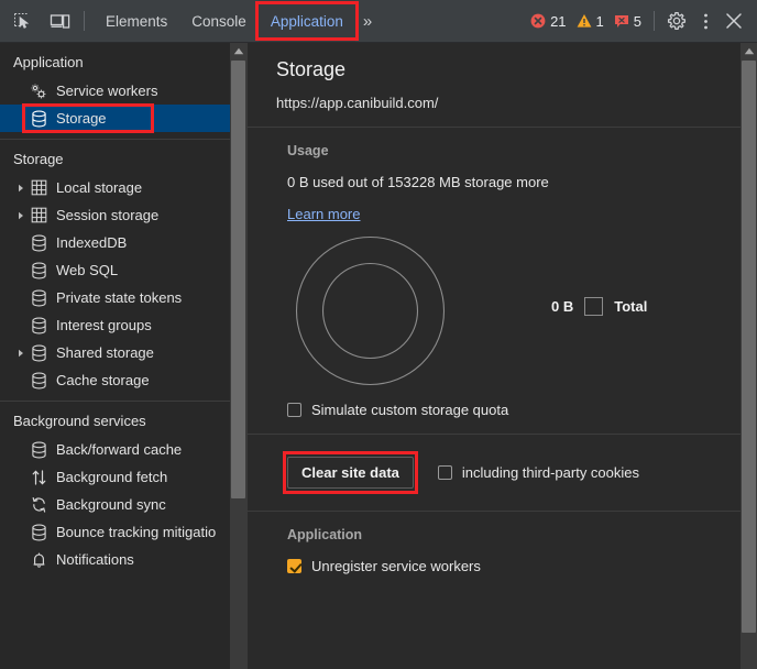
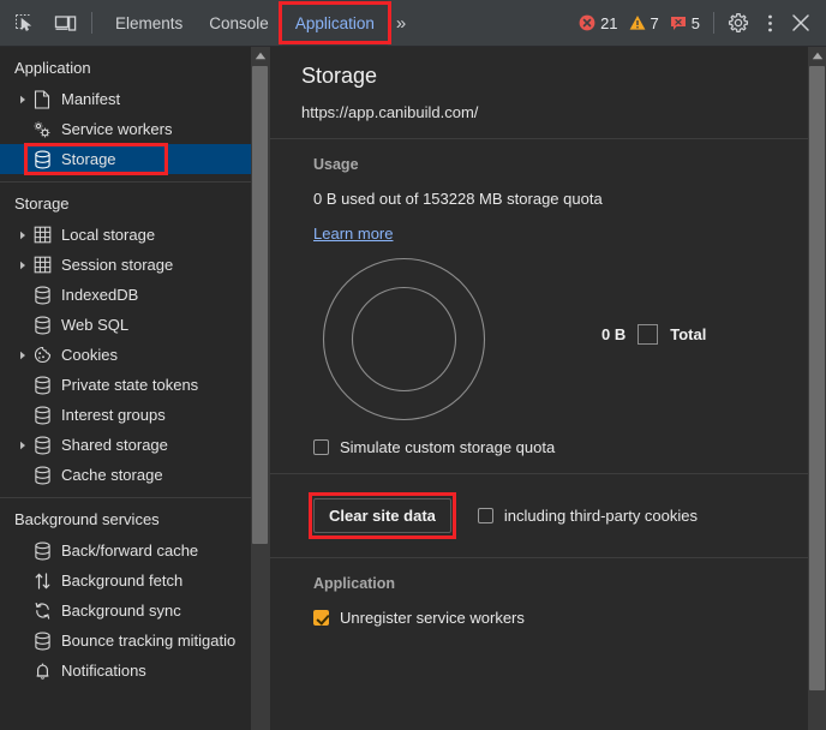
  Elements
  Console
  Application
  »
  21
- 1
+ 7
  5
  Application
+ Manifest
  Service workers
  Storage
  Storage
  Local storage
  Session storage
  IndexedDB
  Web SQL
+ Cookies
  Private state tokens
  Interest groups
  Shared storage
  Cache storage
  Background services
  Back/forward cache
  Background fetch
  Background sync
  Bounce tracking mitigatio
  Notifications
  Storage
  https://app.canibuild.com/
  Usage
- 0 B used out of 153228 MB storage more
+ 0 B used out of 153228 MB storage quota
  Learn more
  0 B
  Total
  Simulate custom storage quota
  Clear site data
  including third-party cookies
  Application
  Unregister service workers
